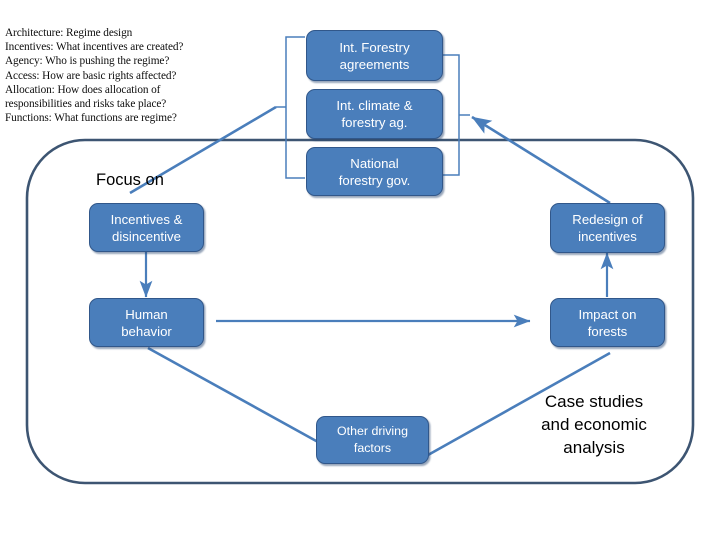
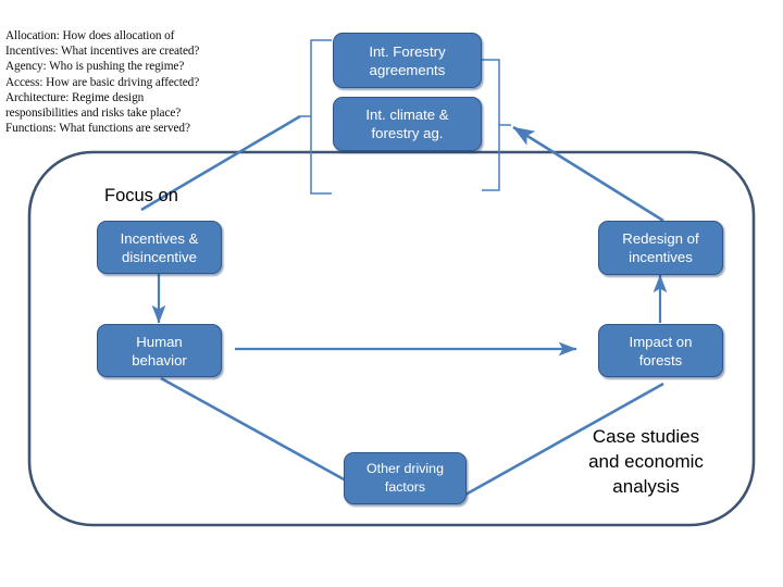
- Architecture: Regime design
+ Allocation: How does allocation of
  Incentives: What incentives are created?
  Agency: Who is pushing the regime?
- Access: How are basic rights affected?
+ Access: How are basic driving affected?
- Allocation: How does allocation of
+ Architecture: Regime design
  responsibilities and risks take place?
- Functions: What functions are regime?
+ Functions: What functions are served?
  Int. Forestry
  agreements
  Int. climate &
  forestry ag.
- National
- forestry gov.
  Incentives &
  disincentive
  Redesign of
  incentives
  Human
  behavior
  Impact on
  forests
  Other driving
  factors
  Focus on
  Case studies
  and economic
  analysis
